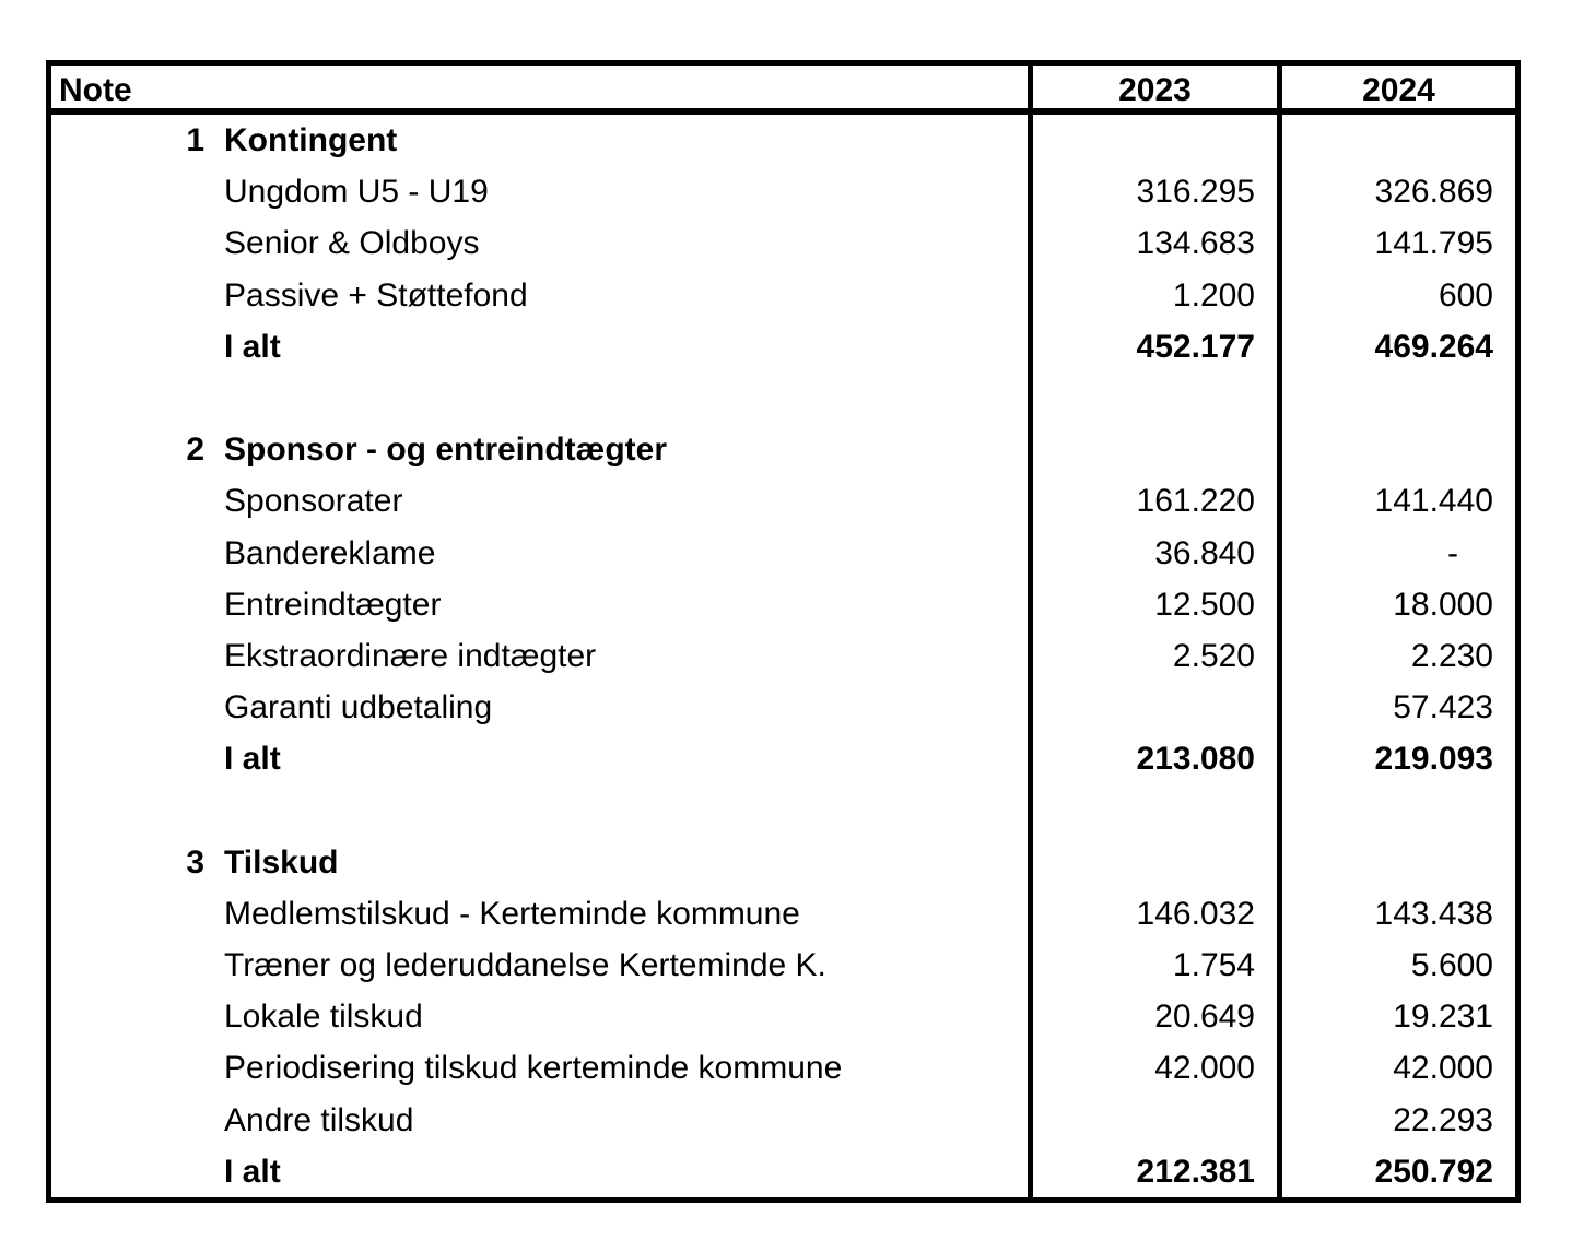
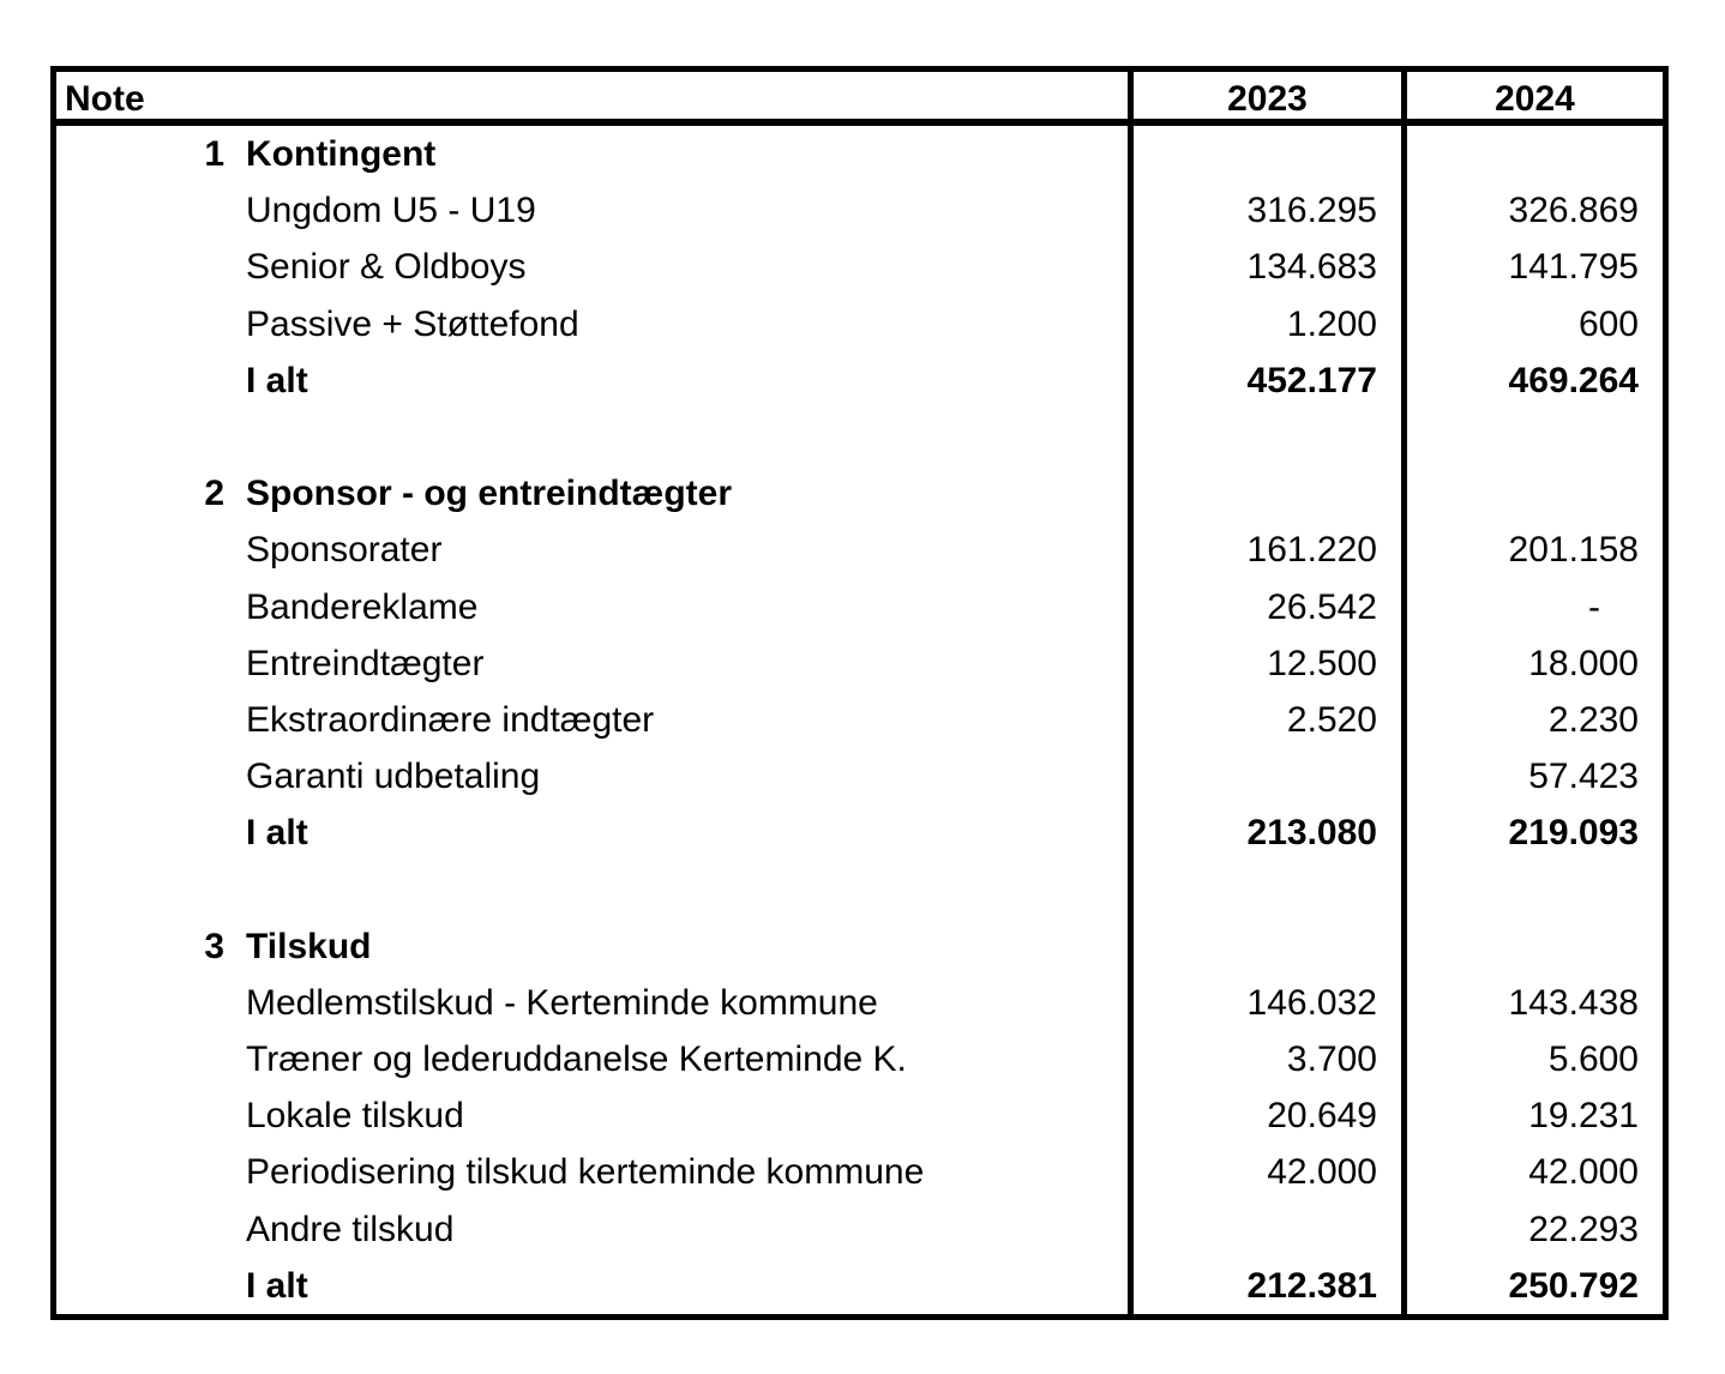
  Note
  2023
  2024
  1
  Kontingent
  Ungdom U5 - U19
  316.295
  326.869
  Senior & Oldboys
  134.683
  141.795
  Passive + Støttefond
  1.200
  600
  I alt
  452.177
  469.264
  2
  Sponsor - og entreindtægter
  Sponsorater
  161.220
- 141.440
+ 201.158
  Bandereklame
- 36.840
+ 26.542
  -
  Entreindtægter
  12.500
  18.000
  Ekstraordinære indtægter
  2.520
  2.230
  Garanti udbetaling
  57.423
  I alt
  213.080
  219.093
  3
  Tilskud
  Medlemstilskud - Kerteminde kommune
  146.032
  143.438
  Træner og lederuddanelse Kerteminde K.
- 1.754
+ 3.700
  5.600
  Lokale tilskud
  20.649
  19.231
  Periodisering tilskud kerteminde kommune
  42.000
  42.000
  Andre tilskud
  22.293
  I alt
  212.381
  250.792
